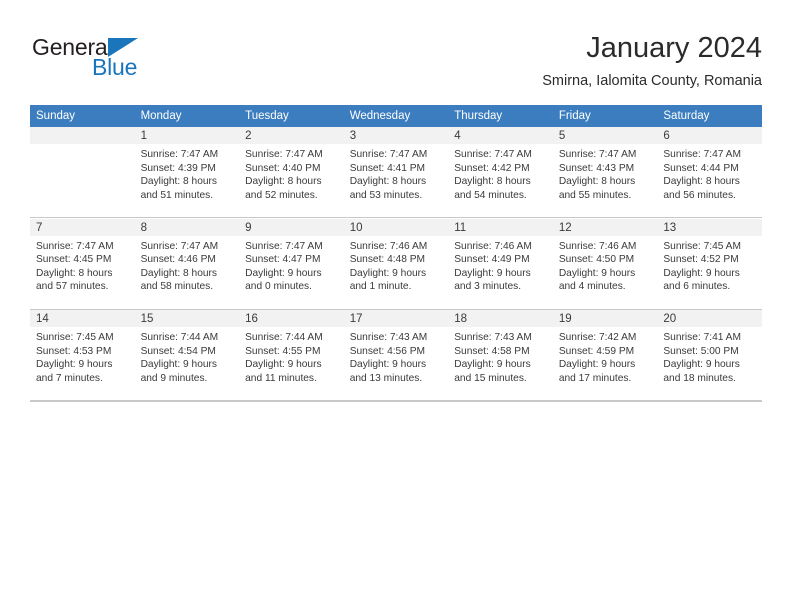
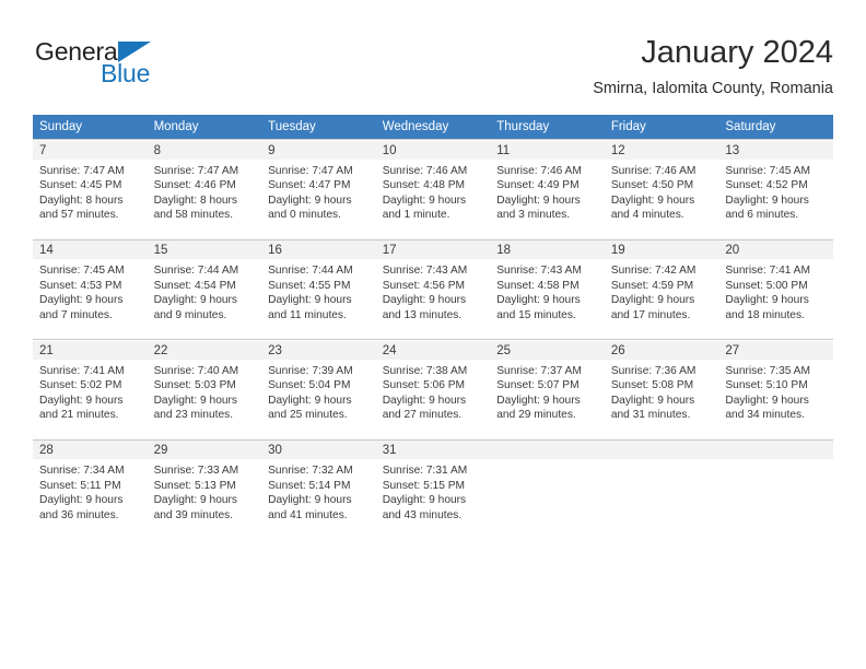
  General
  Blue
  January 2024
  Smirna, Ialomita County, Romania
  Sunday	Monday	Tuesday	Wednesday	Thursday	Friday	Saturday
- 	1Sunrise: 7:47 AMSunset: 4:39 PMDaylight: 8 hoursand 51 minutes.	2Sunrise: 7:47 AMSunset: 4:40 PMDaylight: 8 hoursand 52 minutes.	3Sunrise: 7:47 AMSunset: 4:41 PMDaylight: 8 hoursand 53 minutes.	4Sunrise: 7:47 AMSunset: 4:42 PMDaylight: 8 hoursand 54 minutes.	5Sunrise: 7:47 AMSunset: 4:43 PMDaylight: 8 hoursand 55 minutes.	6Sunrise: 7:47 AMSunset: 4:44 PMDaylight: 8 hoursand 56 minutes.
  7Sunrise: 7:47 AMSunset: 4:45 PMDaylight: 8 hoursand 57 minutes.	8Sunrise: 7:47 AMSunset: 4:46 PMDaylight: 8 hoursand 58 minutes.	9Sunrise: 7:47 AMSunset: 4:47 PMDaylight: 9 hoursand 0 minutes.	10Sunrise: 7:46 AMSunset: 4:48 PMDaylight: 9 hoursand 1 minute.	11Sunrise: 7:46 AMSunset: 4:49 PMDaylight: 9 hoursand 3 minutes.	12Sunrise: 7:46 AMSunset: 4:50 PMDaylight: 9 hoursand 4 minutes.	13Sunrise: 7:45 AMSunset: 4:52 PMDaylight: 9 hoursand 6 minutes.
  14Sunrise: 7:45 AMSunset: 4:53 PMDaylight: 9 hoursand 7 minutes.	15Sunrise: 7:44 AMSunset: 4:54 PMDaylight: 9 hoursand 9 minutes.	16Sunrise: 7:44 AMSunset: 4:55 PMDaylight: 9 hoursand 11 minutes.	17Sunrise: 7:43 AMSunset: 4:56 PMDaylight: 9 hoursand 13 minutes.	18Sunrise: 7:43 AMSunset: 4:58 PMDaylight: 9 hoursand 15 minutes.	19Sunrise: 7:42 AMSunset: 4:59 PMDaylight: 9 hoursand 17 minutes.	20Sunrise: 7:41 AMSunset: 5:00 PMDaylight: 9 hoursand 18 minutes.
+ 21Sunrise: 7:41 AMSunset: 5:02 PMDaylight: 9 hoursand 21 minutes.	22Sunrise: 7:40 AMSunset: 5:03 PMDaylight: 9 hoursand 23 minutes.	23Sunrise: 7:39 AMSunset: 5:04 PMDaylight: 9 hoursand 25 minutes.	24Sunrise: 7:38 AMSunset: 5:06 PMDaylight: 9 hoursand 27 minutes.	25Sunrise: 7:37 AMSunset: 5:07 PMDaylight: 9 hoursand 29 minutes.	26Sunrise: 7:36 AMSunset: 5:08 PMDaylight: 9 hoursand 31 minutes.	27Sunrise: 7:35 AMSunset: 5:10 PMDaylight: 9 hoursand 34 minutes.
+ 28Sunrise: 7:34 AMSunset: 5:11 PMDaylight: 9 hoursand 36 minutes.	29Sunrise: 7:33 AMSunset: 5:13 PMDaylight: 9 hoursand 39 minutes.	30Sunrise: 7:32 AMSunset: 5:14 PMDaylight: 9 hoursand 41 minutes.	31Sunrise: 7:31 AMSunset: 5:15 PMDaylight: 9 hoursand 43 minutes.
